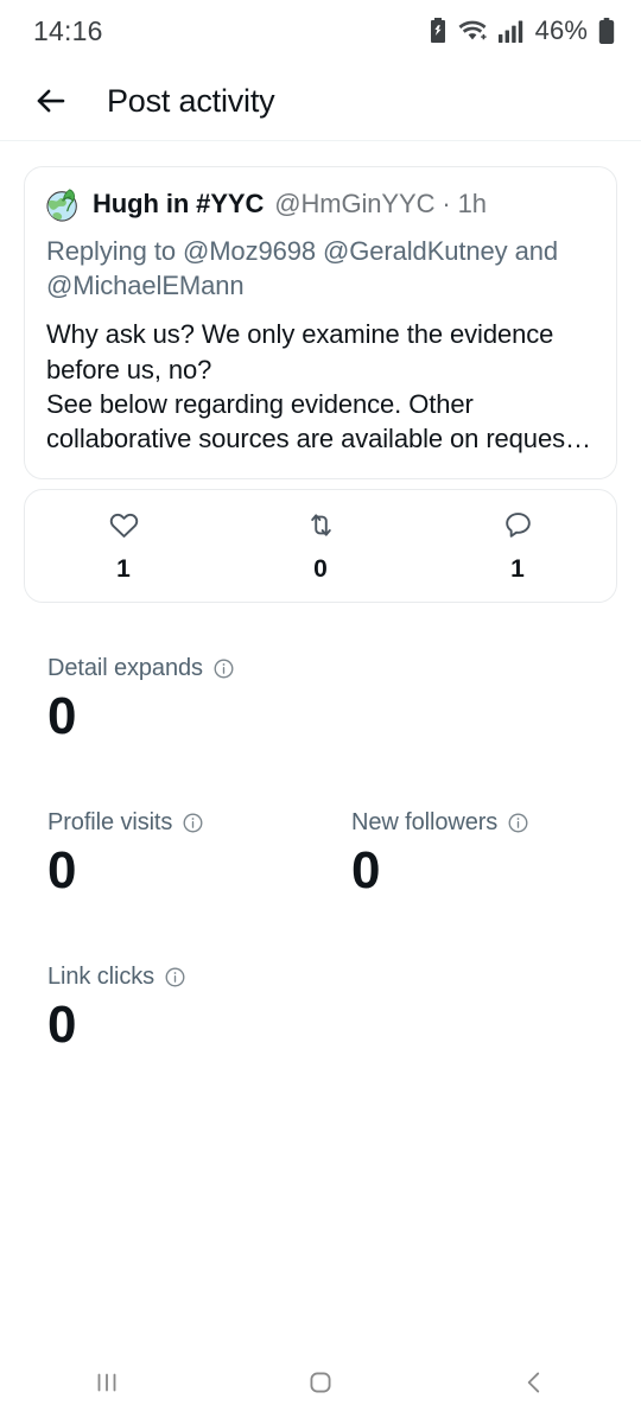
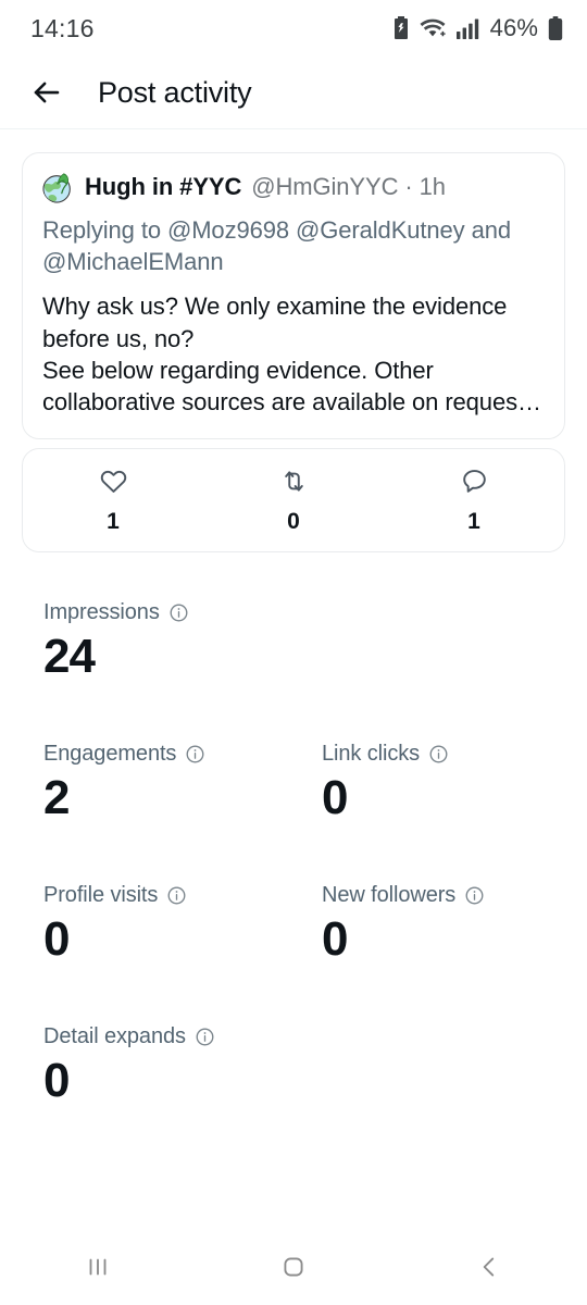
  14:16
  46%
  Post activity
  Hugh in #YYC
  @HmGinYYC · 1h
  Replying to @Moz9698 @GeraldKutney and @MichaelEMann
  Why ask us? We only examine the evidence before us, no?
  See below regarding evidence. Other collaborative sources are available on reques…
  1
  0
  1
+ Impressions
+ 24
+ Engagements
+ 2
- Detail expands
+ Link clicks
  0
  Profile visits
  0
  New followers
  0
- Link clicks
+ Detail expands
  0
